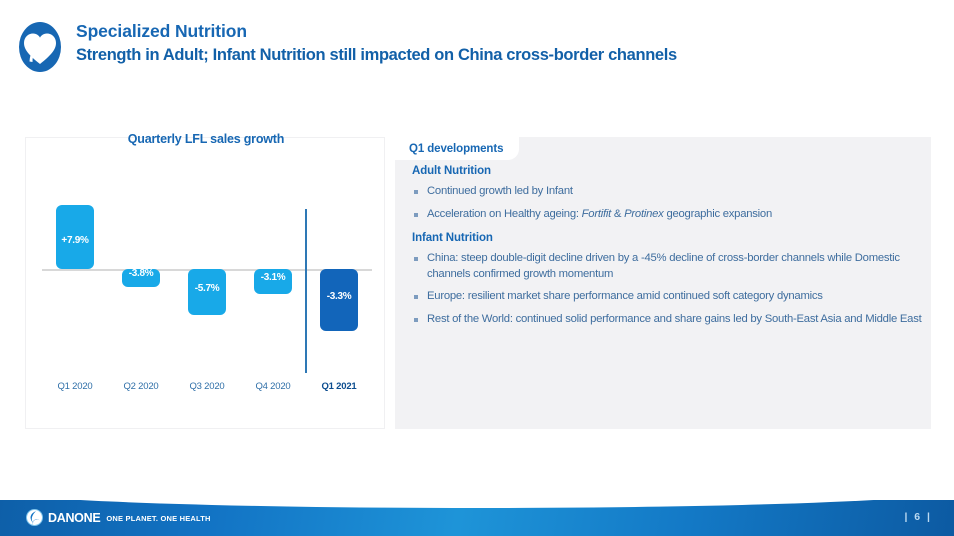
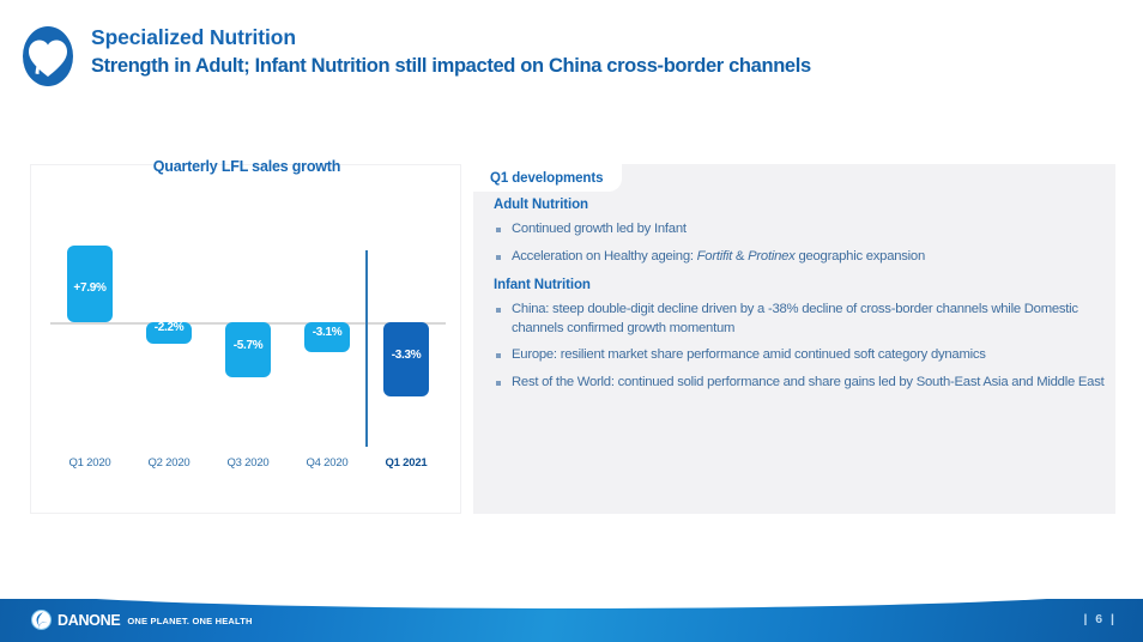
  Specialized Nutrition
  Strength in Adult; Infant Nutrition still impacted on China cross-border channels
  Quarterly LFL sales growth
  +7.9%
  Q1 2020
- -3.8%
+ -2.2%
  Q2 2020
  -5.7%
  Q3 2020
  -3.1%
  Q4 2020
  -3.3%
  Q1 2021
  Q1 developments
  Adult Nutrition
  Continued growth led by Infant
  Acceleration on Healthy ageing: Fortifit & Protinex geographic expansion
  Infant Nutrition
- China: steep double-digit decline driven by a -45% decline of cross-border channels while Domestic channels confirmed growth momentum
+ China: steep double-digit decline driven by a -38% decline of cross-border channels while Domestic channels confirmed growth momentum
  Europe: resilient market share performance amid continued soft category dynamics
  Rest of the World: continued solid performance and share gains led by South-East Asia and Middle East
  DANONE
  ONE PLANET. ONE HEALTH
  | 6 |
